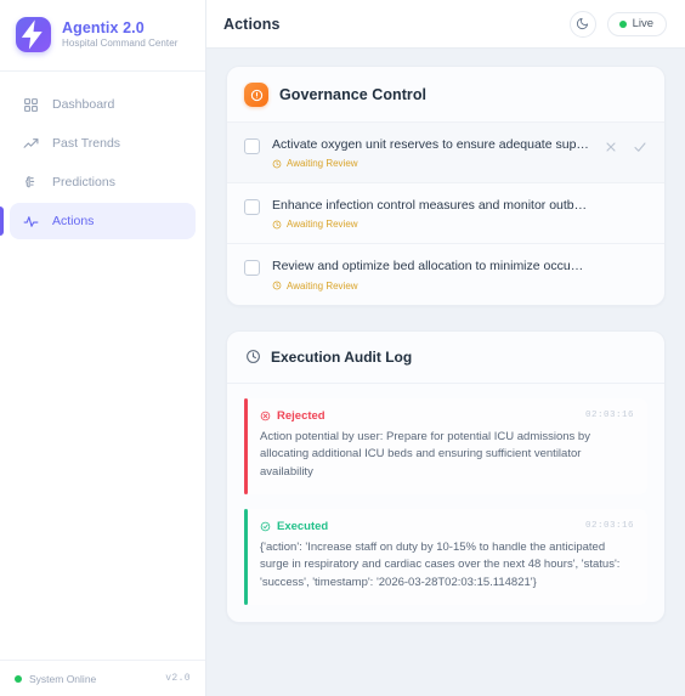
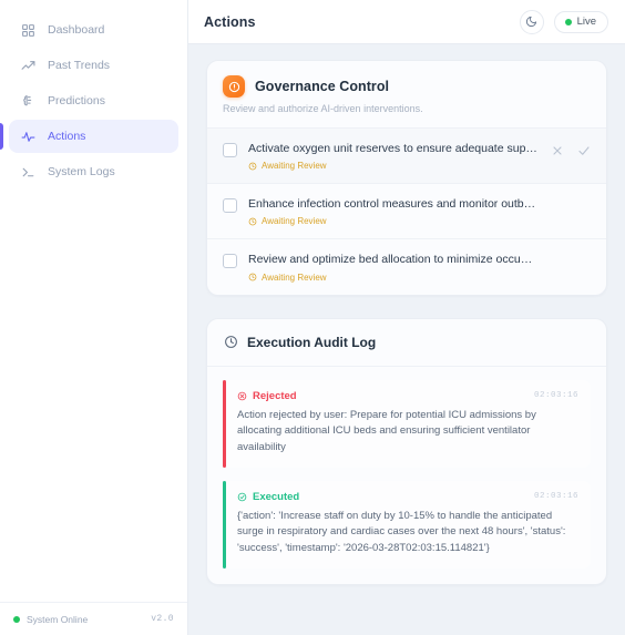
- Agentix 2.0
- Hospital Command Center
  Dashboard
  Past Trends
  Predictions
  Actions
+ System Logs
  System Online
  v2.0
  Actions
  Live
  Governance Control
+ Review and authorize AI-driven interventions.
  Activate oxygen unit reserves to ensure adequate supply
  Awaiting Review
  Enhance infection control measures and monitor outbrea
  Awaiting Review
  Review and optimize bed allocation to minimize occupan
  Awaiting Review
  Execution Audit Log
  Rejected
  02:03:16
- Action potential by user: Prepare for potential ICU admissions by allocating additional ICU beds and ensuring sufficient ventilator availability
+ Action rejected by user: Prepare for potential ICU admissions by allocating additional ICU beds and ensuring sufficient ventilator availability
  Executed
  02:03:16
  {'action': 'Increase staff on duty by 10-15% to handle the anticipated surge in respiratory and cardiac cases over the next 48 hours', 'status': 'success', 'timestamp': '2026-03-28T02:03:15.114821'}
